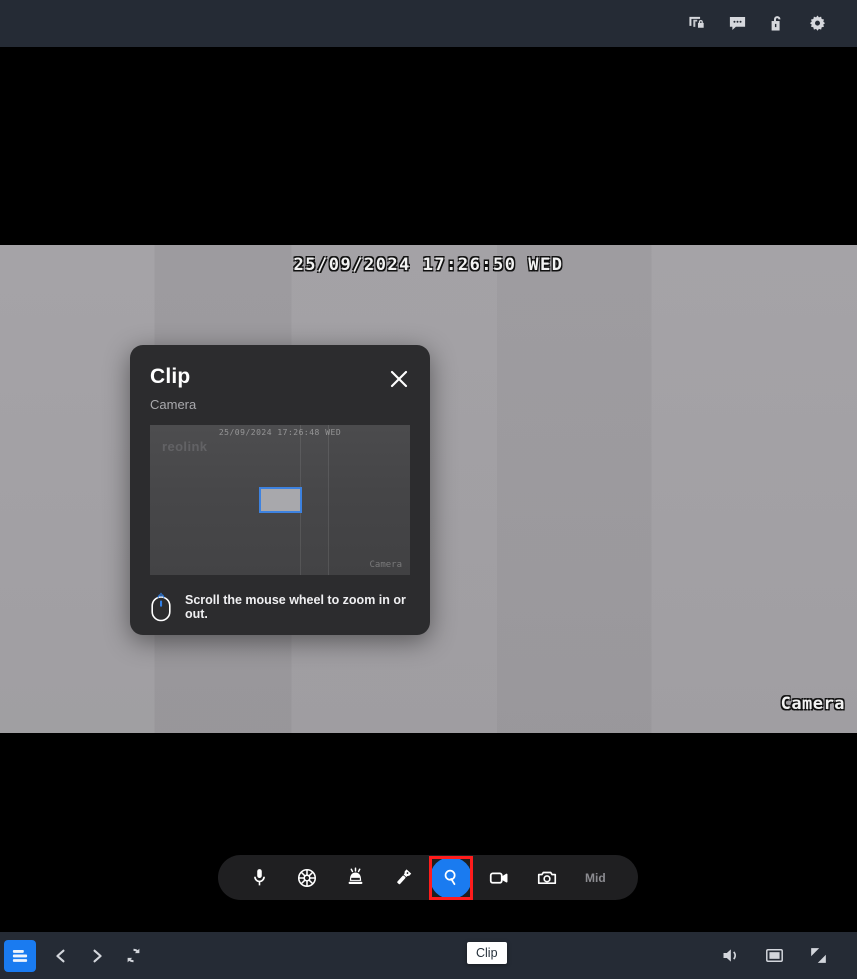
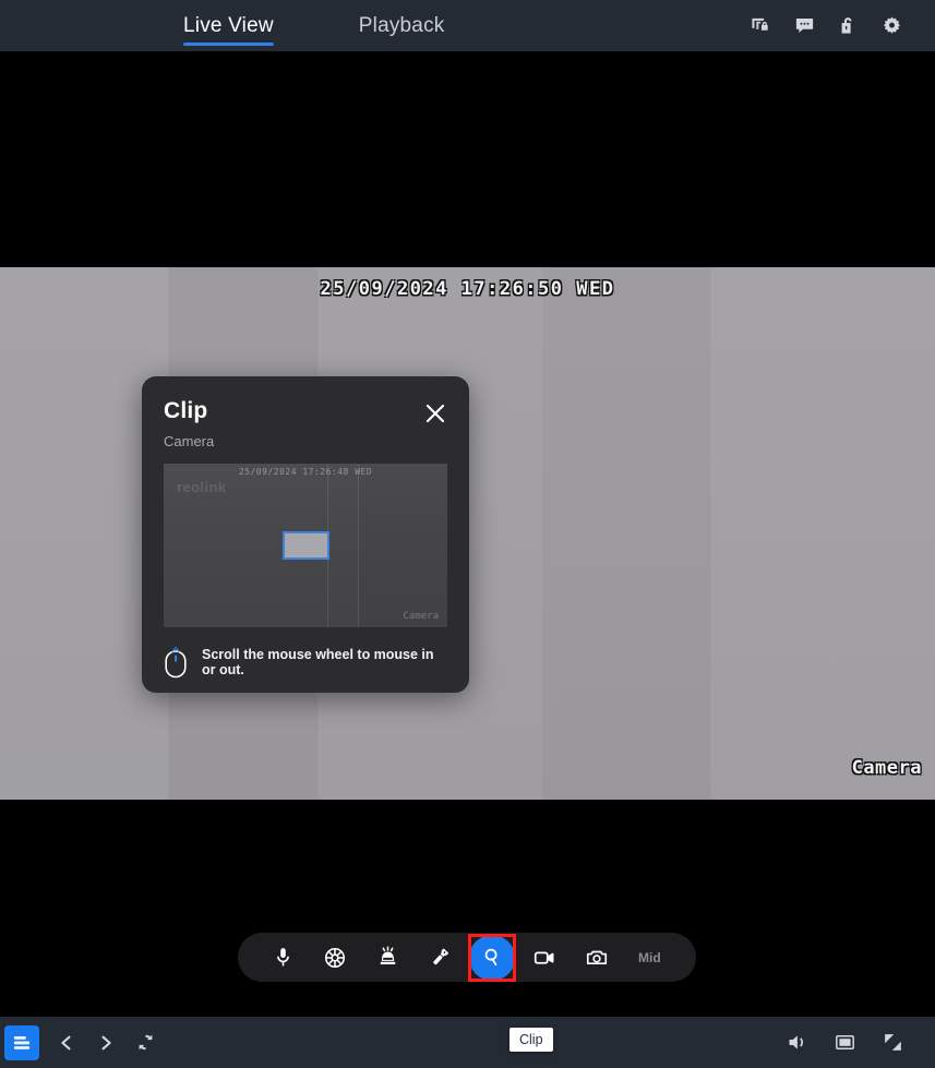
+ Live View
+ Playback
  25/09/2024 17:26:50 WED
  Camera
  Clip
  Camera
  25/09/2024 17:26:48 WED
  reolink
  Camera
- Scroll the mouse wheel to zoom in or out.
+ Scroll the mouse wheel to mouse in or out.
  Mid
  Clip
